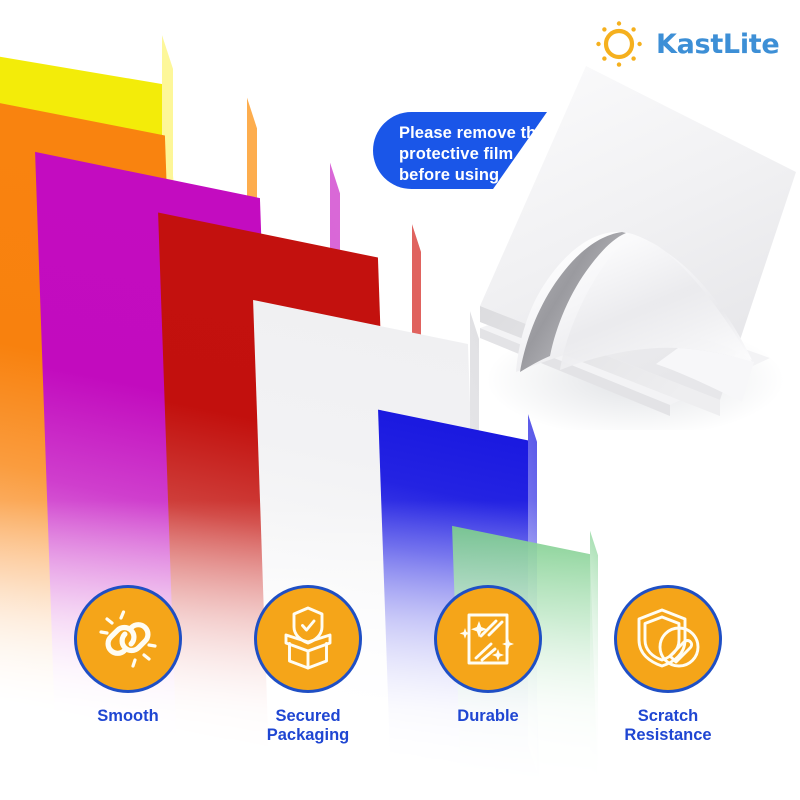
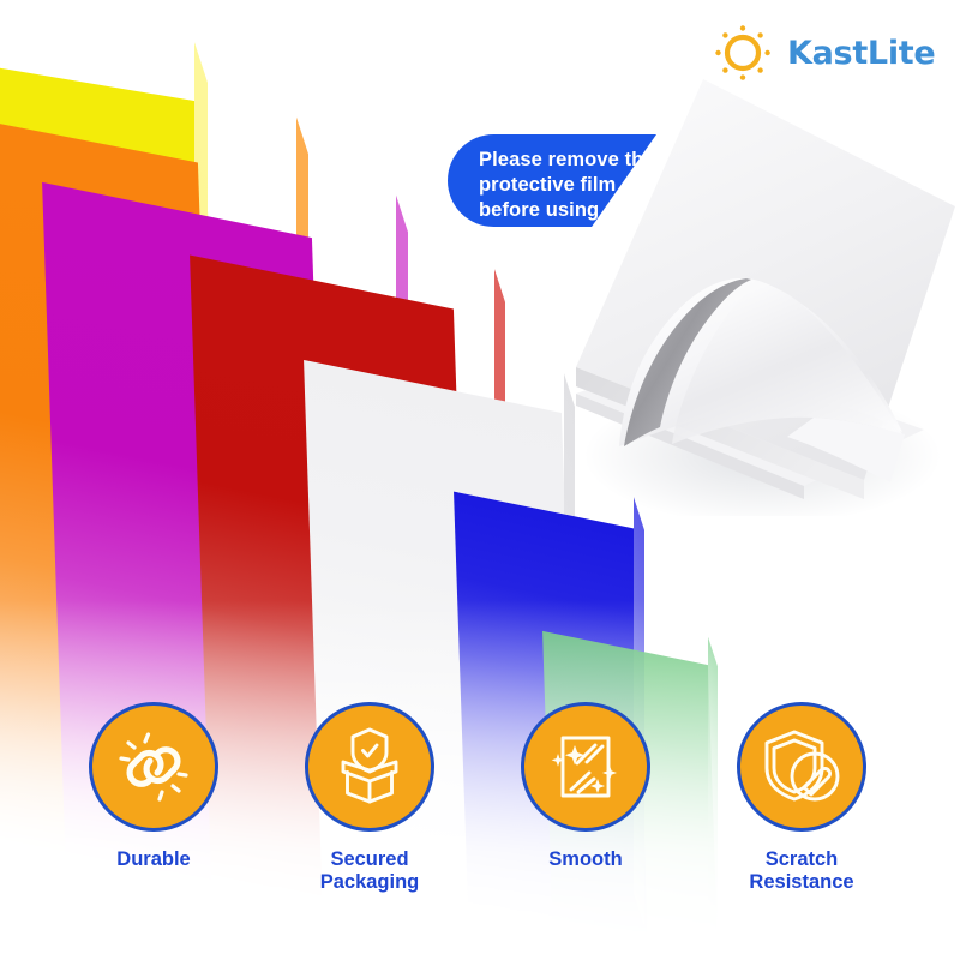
  KastLite
  Please remove the
  protective film
  before using
- Smooth
+ Durable
  Secured
  Packaging
- Durable
+ Smooth
  Scratch
  Resistance
